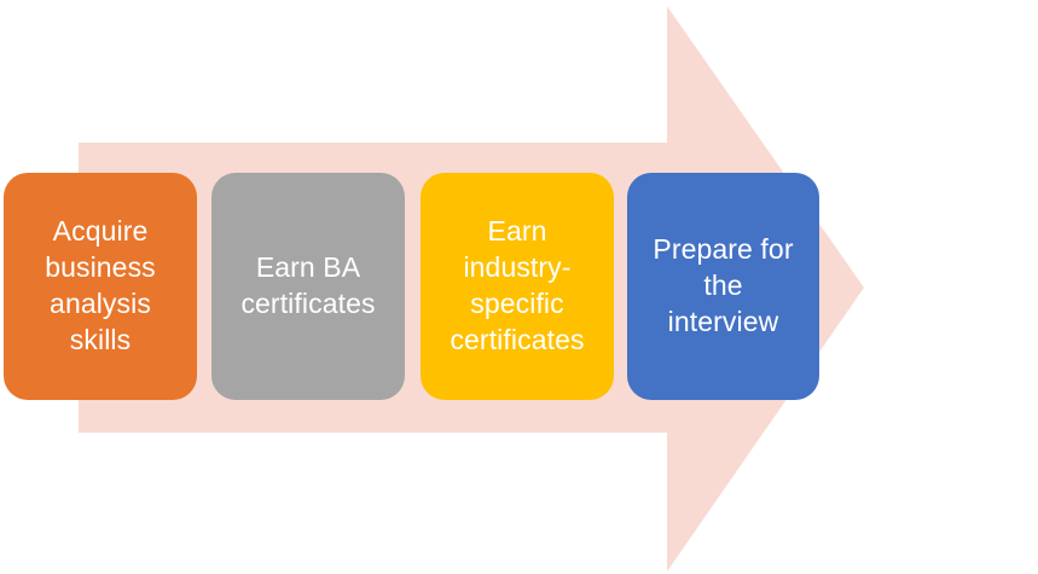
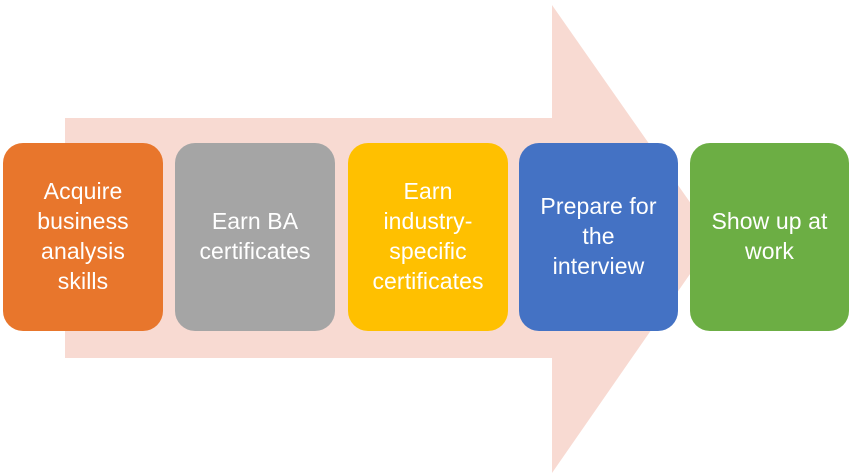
  Acquire
  business
  analysis
  skills
  Earn BA
  certificates
  Earn
  industry-
  specific
  certificates
  Prepare for
  the
  interview
+ Show up at
+ work
